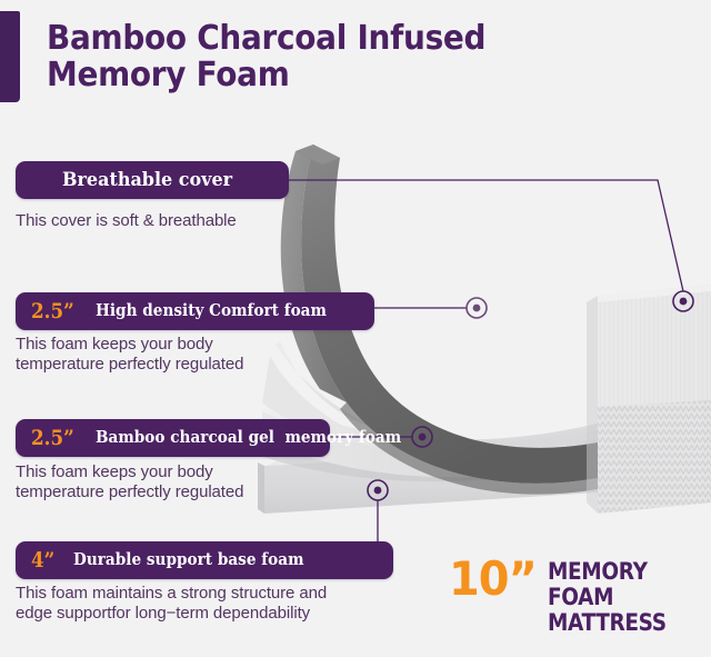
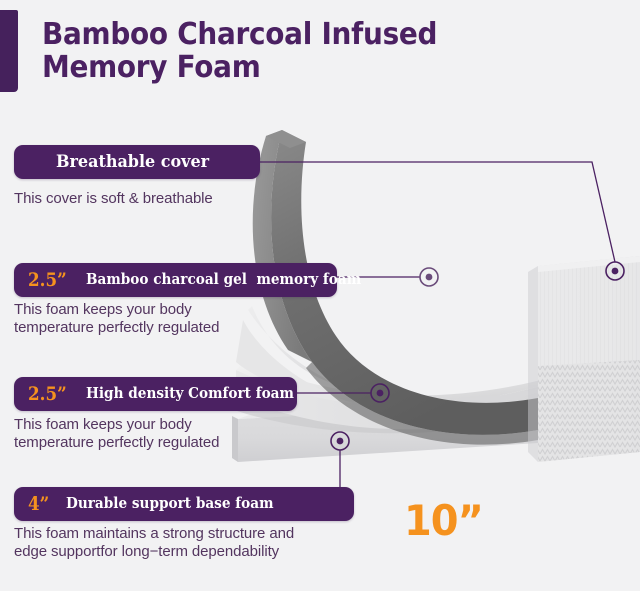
  Bamboo Charcoal Infused
  Memory Foam
  Breathable cover
  2.5”
- High density Comfort foam
+ Bamboo charcoal gel memory foam
  2.5”
- Bamboo charcoal gel memory foam
+ High density Comfort foam
  4”
  Durable support base foam
  This cover is soft & breathable
  This foam keeps your body
  temperature perfectly regulated
  This foam keeps your body
  temperature perfectly regulated
  This foam maintains a strong structure and
  edge supportfor long−term dependability
  10”
- MEMORY FOAM
- MATTRESS
